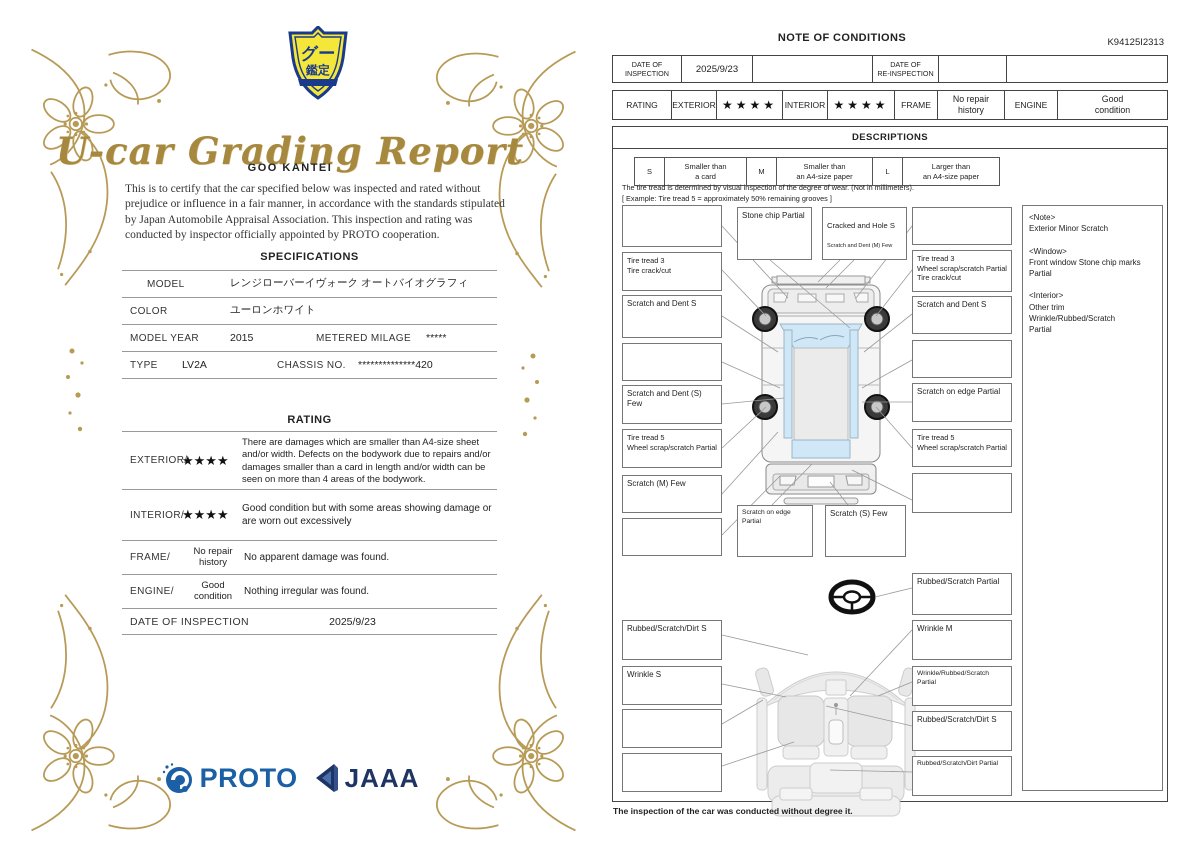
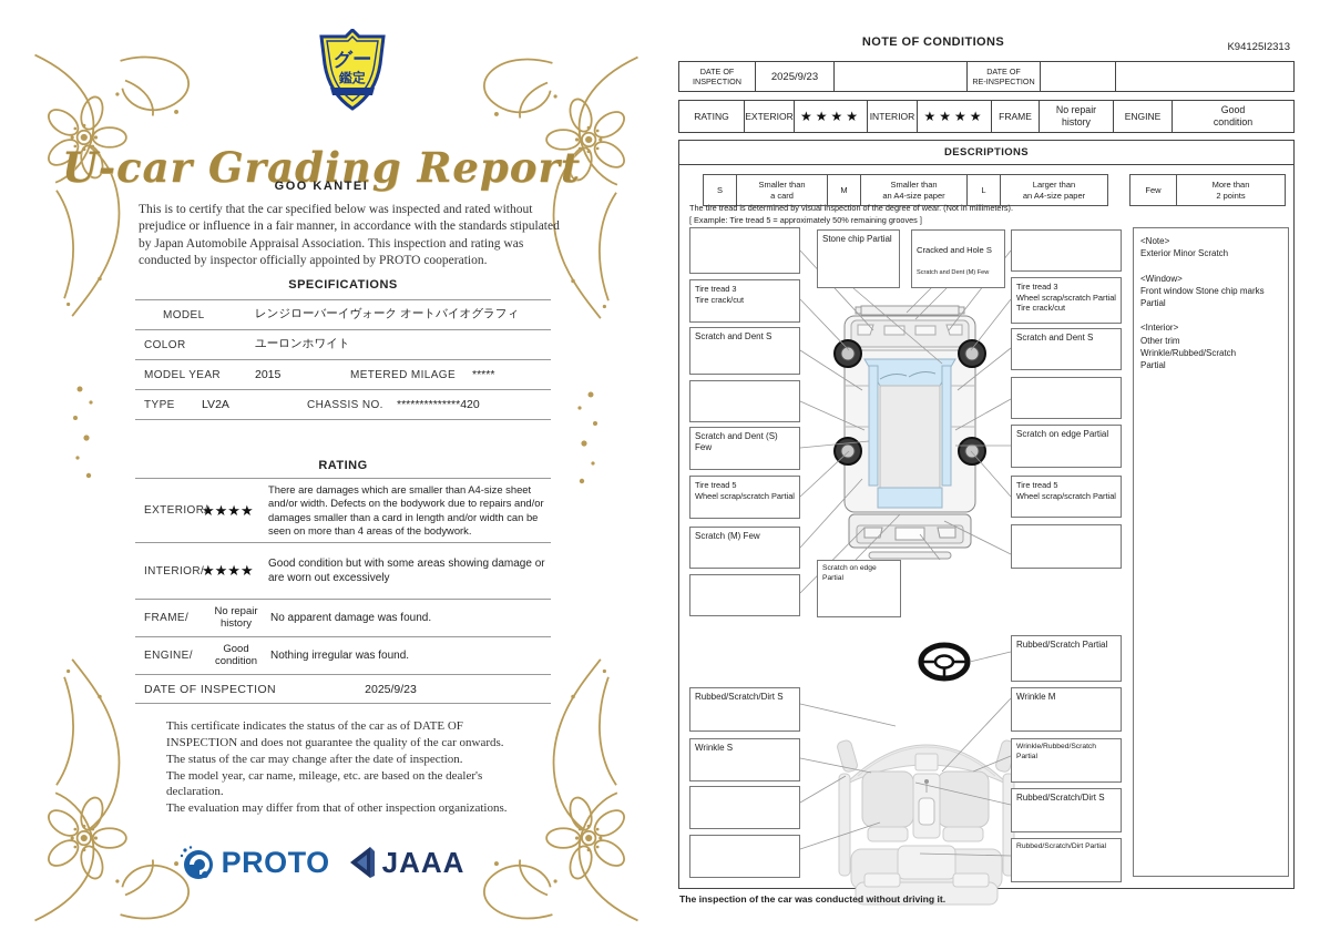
  グー
  鑑定
  U-car Grading Report
  GOO KANTEI
  This is to certify that the car specified below was inspected and rated without prejudice or influence in a fair manner, in accordance with the standards stipulated by Japan Automobile Appraisal Association. This inspection and rating was conducted by inspector officially appointed by PROTO cooperation.
  SPECIFICATIONS
  MODEL
  レンジローバーイヴォーク オートバイオグラフィ
  COLOR
  ユーロンホワイト
  MODEL YEAR
  2015
  METERED MILAGE
  *****
  TYPE
  LV2A
  CHASSIS NO.
  **************420
  RATING
  EXTERIOR/
  ★★★★
  There are damages which are smaller than A4-size sheet and/or width. Defects on the bodywork due to repairs and/or damages smaller than a card in length and/or width can be seen on more than 4 areas of the bodywork.
  INTERIOR/
  ★★★★
  Good condition but with some areas showing damage or are worn out excessively
  FRAME/
  No repair
  history
  No apparent damage was found.
  ENGINE/
  Good
  condition
  Nothing irregular was found.
  DATE OF INSPECTION
  2025/9/23
+ This certificate indicates the status of the car as of DATE OF
+ INSPECTION and does not guarantee the quality of the car onwards.
+ The status of the car may change after the date of inspection.
+ The model year, car name, mileage, etc. are based on the dealer's
+ declaration.
+ The evaluation may differ from that of other inspection organizations.
  PROTO
  JAAA
  NOTE OF CONDITIONS
  K94125I2313
  DATE OF
  INSPECTION
  2025/9/23
  DATE OF
  RE-INSPECTION
  RATING
  EXTERIOR
  ★★★★
  INTERIOR
  ★★★★
  FRAME
  No repair
  history
  ENGINE
  Good
  condition
  DESCRIPTIONS
  S
  Smaller than
  a card
  M
  Smaller than
  an A4-size paper
  L
  Larger than
  an A4-size paper
+ Few
+ More than
+ 2 points
  The tire tread is determined by visual inspection of the degree of wear. (Not in millimeters).
  [ Example: Tire tread 5 = approximately 50% remaining grooves ]
  Tire tread 3
  Tire crack/cut
  Scratch and Dent S
  Scratch and Dent (S) Few
  Tire tread 5
  Wheel scrap/scratch Partial
  Scratch (M) Few
  Stone chip Partial
  Cracked and Hole S
- Scratch (S) Few
  Tire tread 3
  Wheel scrap/scratch Partial
  Tire crack/cut
  Scratch and Dent S
  Scratch on edge Partial
  Tire tread 5
  Wheel scrap/scratch Partial
  Rubbed/Scratch/Dirt S
  Wrinkle S
  Rubbed/Scratch Partial
  Wrinkle M
  Rubbed/Scratch/Dirt S
  <Note>
  Exterior Minor Scratch
  <Window>
  Front window Stone chip marks
  Partial
  <Interior>
  Other trim
  Wrinkle/Rubbed/Scratch
  Partial
- The inspection of the car was conducted without degree it.
+ The inspection of the car was conducted without driving it.
